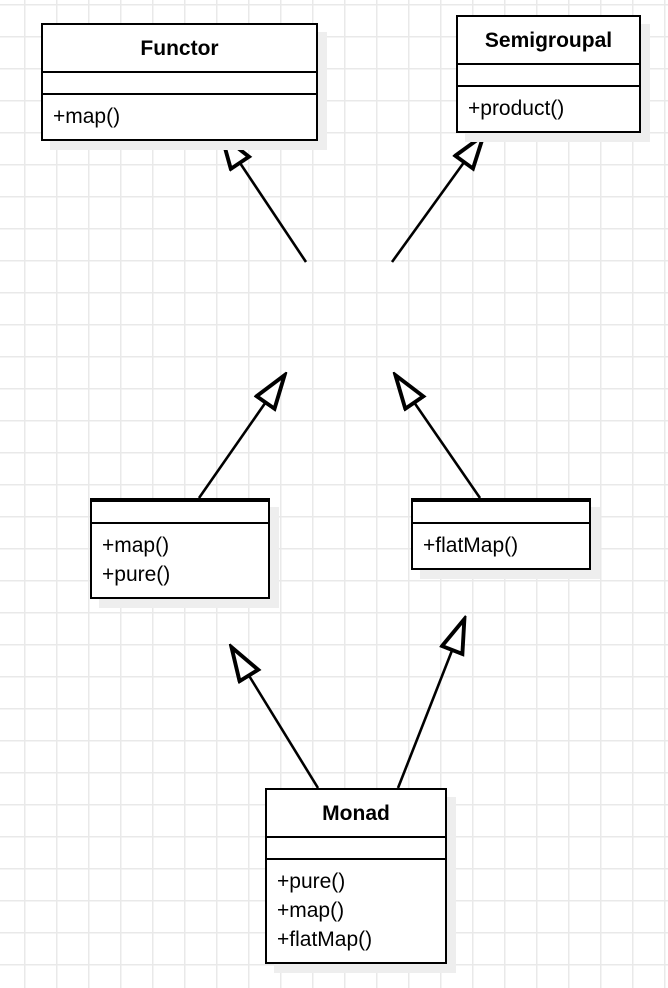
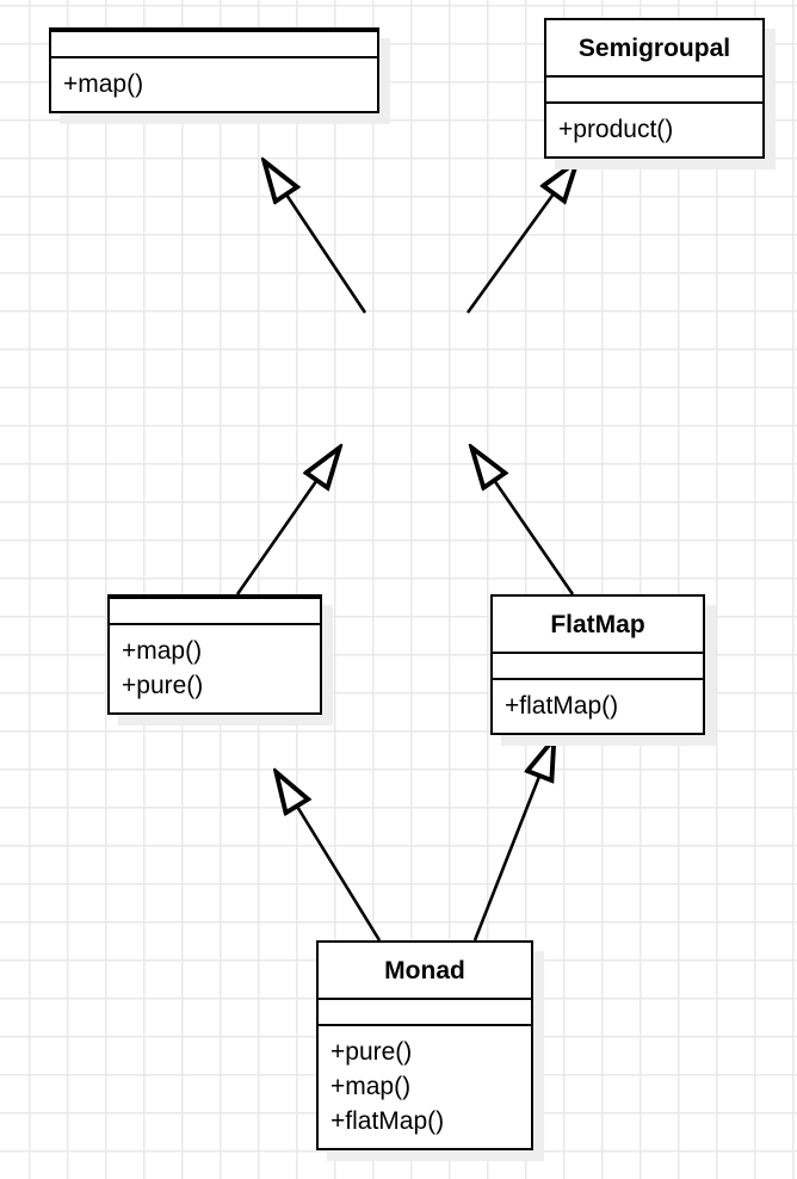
- Functor
  +map()
  Semigroupal
  +product()
  +map()
  +pure()
+ FlatMap
  +flatMap()
  Monad
  +pure()
  +map()
  +flatMap()
